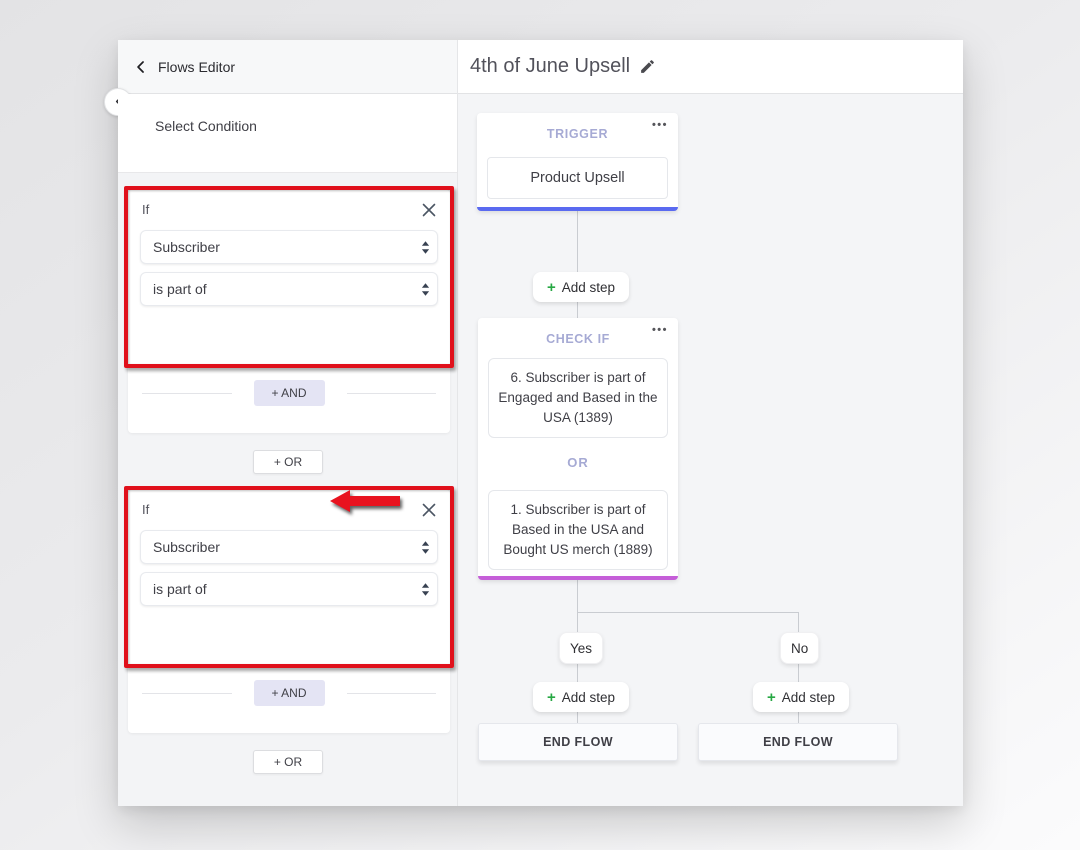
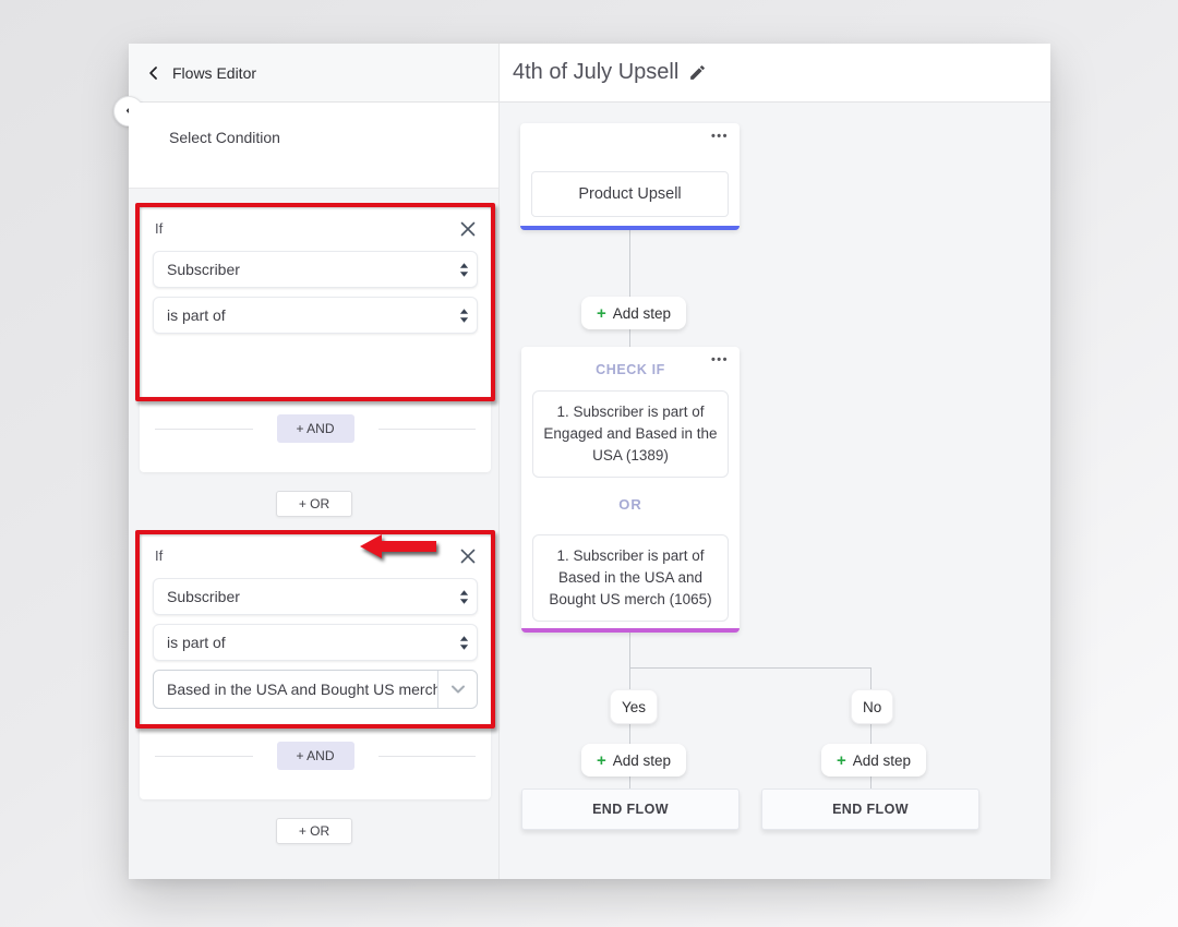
  Flows Editor
  Select Condition
  If
  Subscriber
  is part of
  + AND
  + OR
  If
  Subscriber
  is part of
+ Based in the USA and Bought US merch
  + AND
  + OR
- 4th of June Upsell
+ 4th of July Upsell
- TRIGGER
  •••
  Product Upsell
  +
  Add step
  CHECK IF
  •••
- 6. Subscriber is part of Engaged and Based in the USA (1389)
+ 1. Subscriber is part of Engaged and Based in the USA (1389)
  OR
- 1. Subscriber is part of Based in the USA and Bought US merch (1889)
+ 1. Subscriber is part of Based in the USA and Bought US merch (1065)
  Yes
  No
  +
  Add step
  +
  Add step
  END FLOW
  END FLOW
